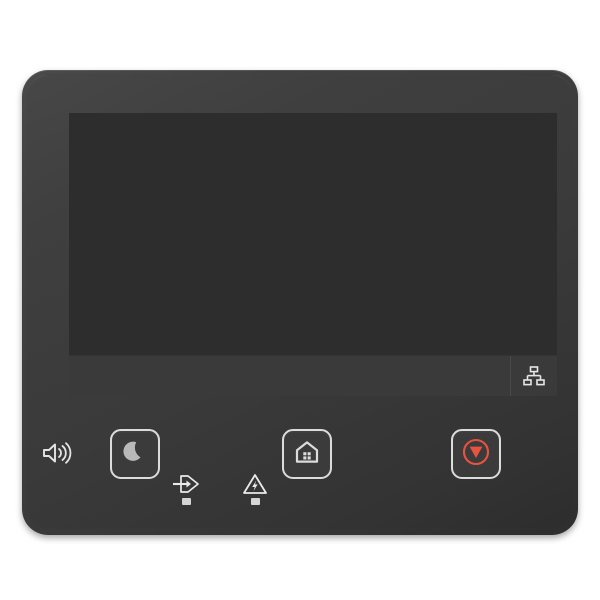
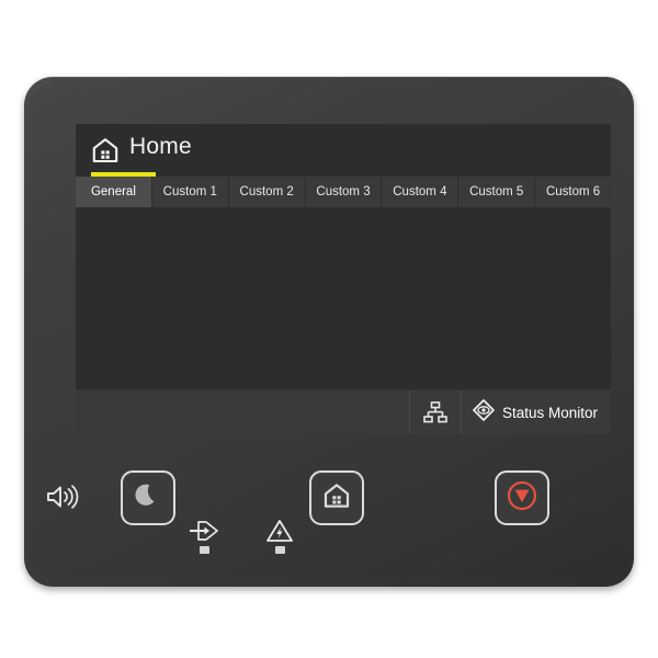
+ Home
+ General
+ Custom 1
+ Custom 2
+ Custom 3
+ Custom 4
+ Custom 5
+ Custom 6
+ Status Monitor
